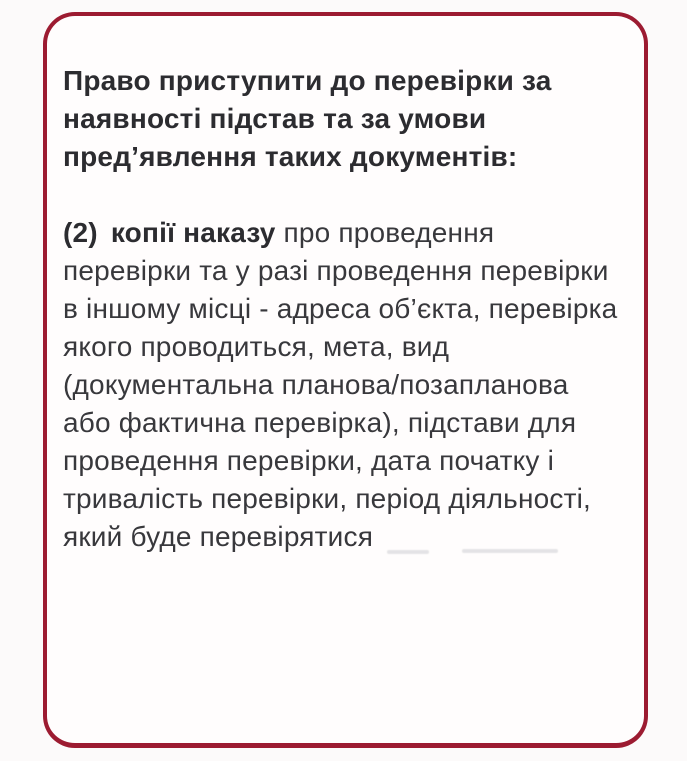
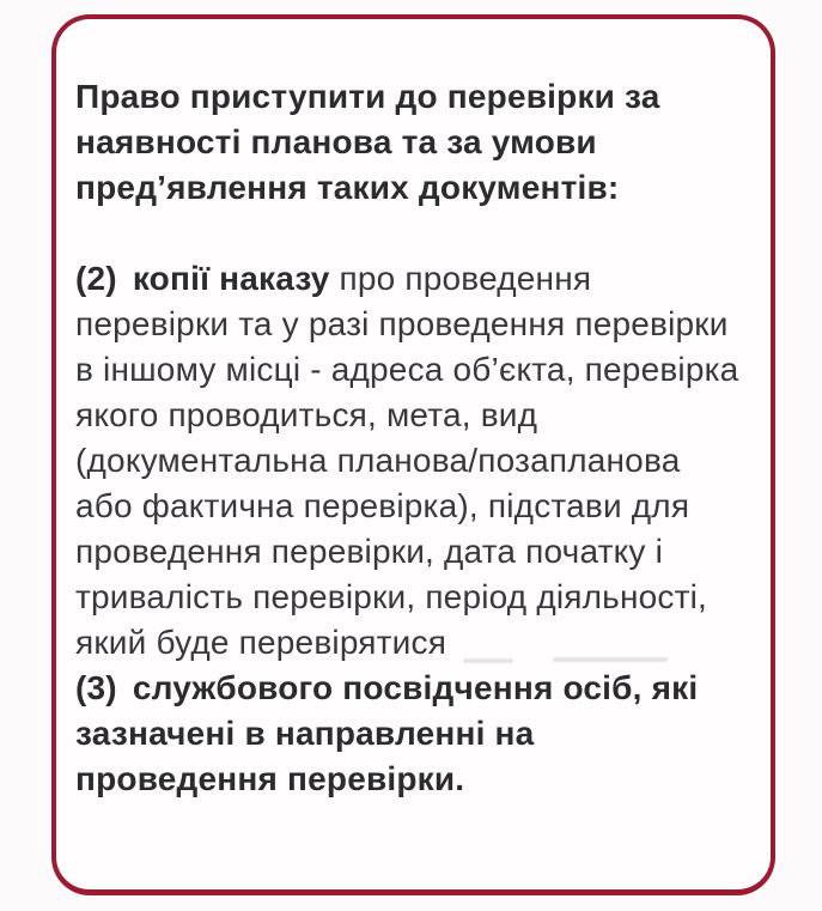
- Право приступити до перевірки за наявності підстав та за умови пред’явлення таких документів:
+ Право приступити до перевірки за наявності планова та за умови пред’явлення таких документів:
  (2) копії наказу про проведення перевірки та у разі проведення перевірки в іншому місці - адреса об’єкта, перевірка якого проводиться, мета, вид (документальна планова/позапланова або фактична перевірка), підстави для проведення перевірки, дата початку і тривалість перевірки, період діяльності, який буде перевірятися
+ (3) службового посвідчення осіб, які зазначені в направленні на проведення перевірки.
